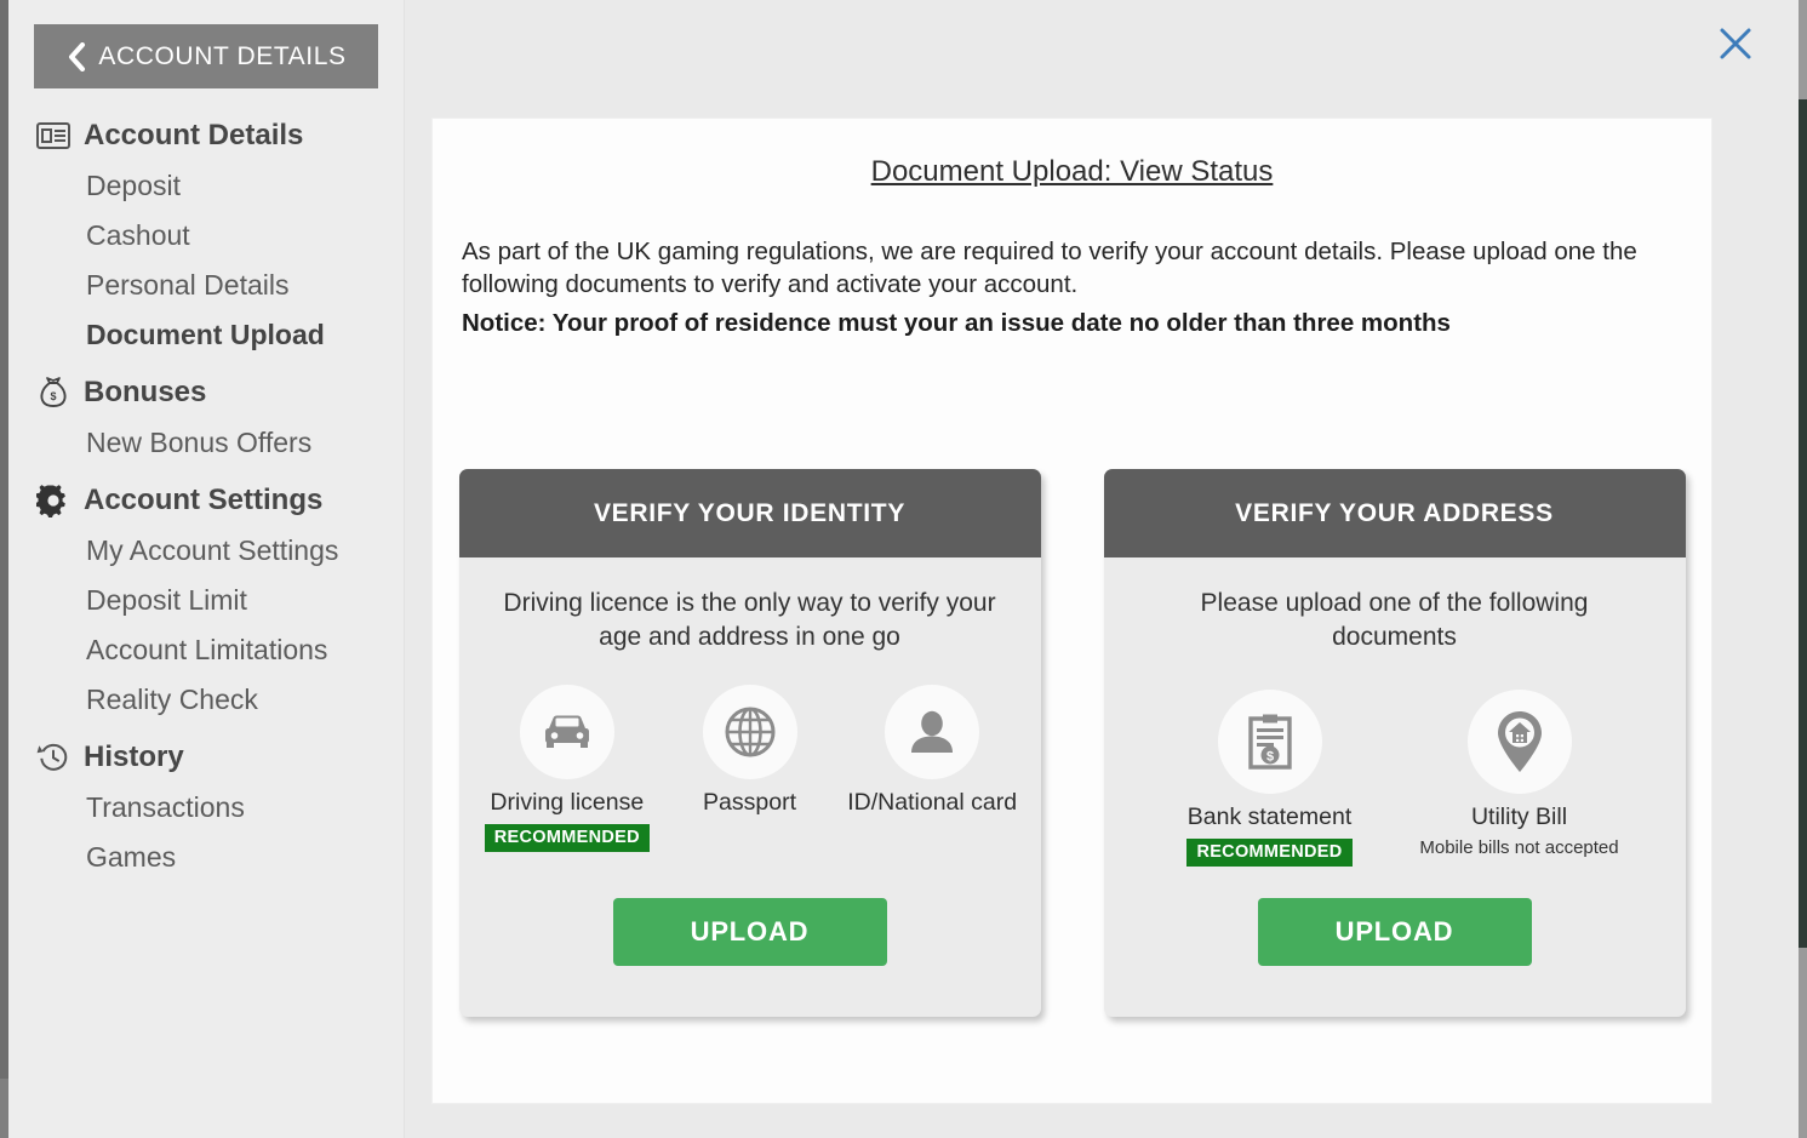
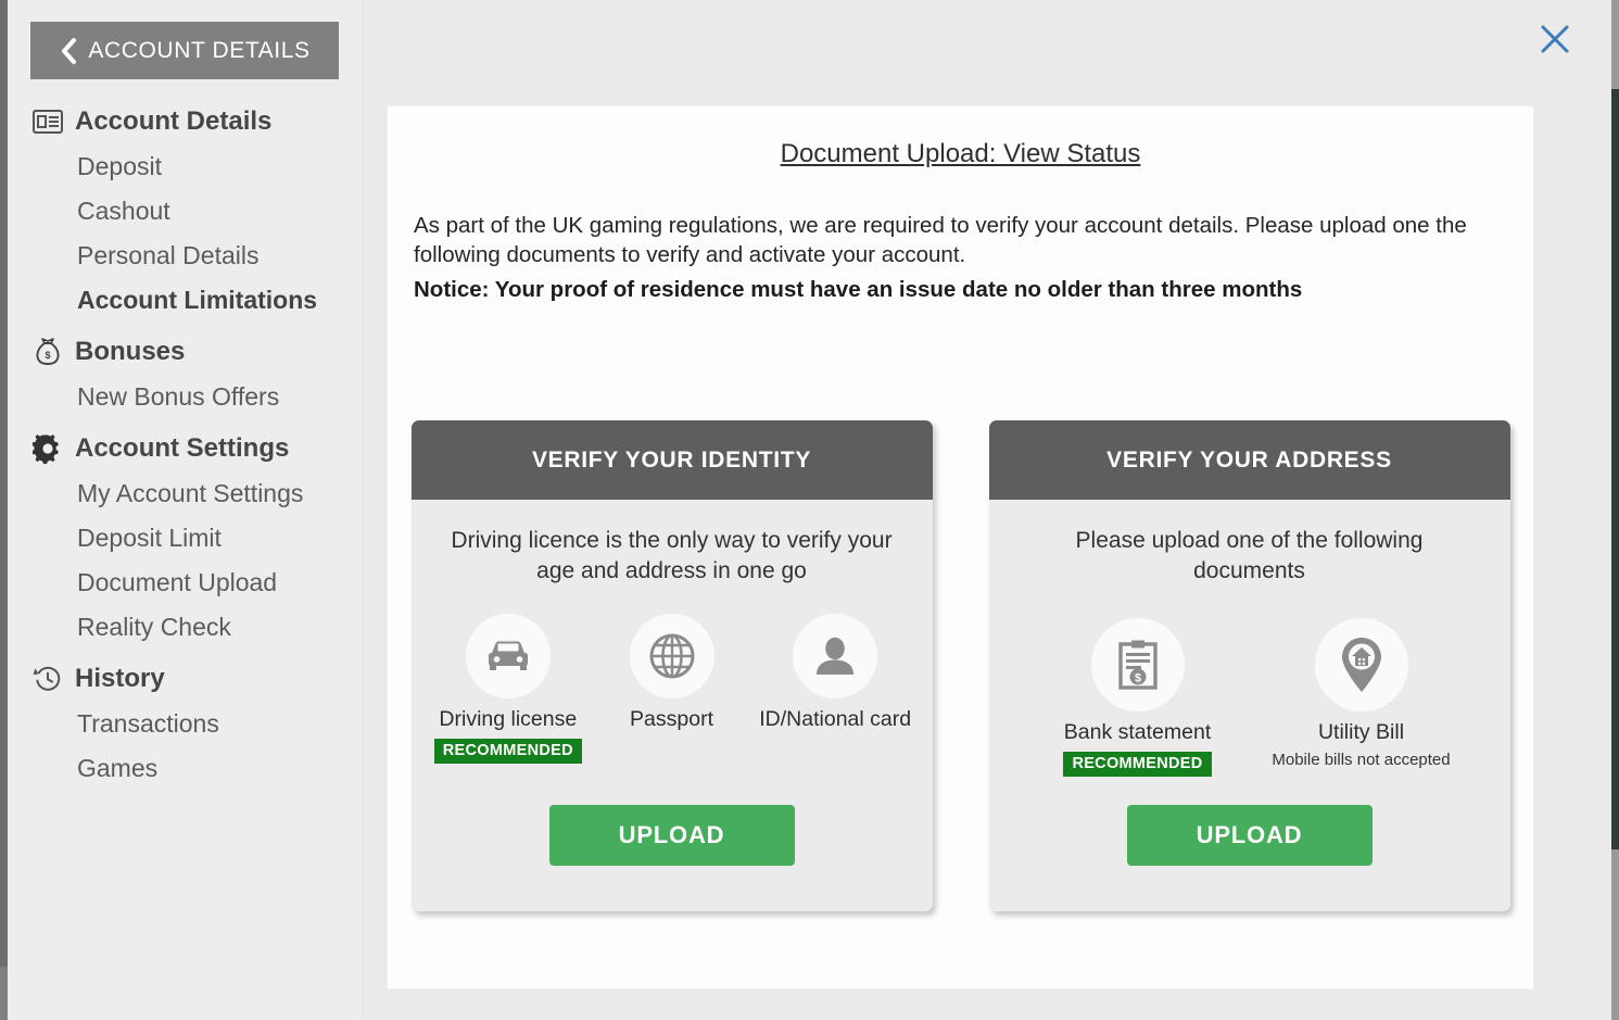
  ACCOUNT DETAILS
  Account Details
  Deposit
  Cashout
  Personal Details
- Document Upload
+ Account Limitations
  $
  Bonuses
  New Bonus Offers
  Account Settings
  My Account Settings
  Deposit Limit
- Account Limitations
+ Document Upload
  Reality Check
  History
  Transactions
  Games
  Document Upload: View Status
  As part of the UK gaming regulations, we are required to verify your account details. Please upload one the following documents to verify and activate your account.
- Notice: Your proof of residence must your an issue date no older than three months
+ Notice: Your proof of residence must have an issue date no older than three months
  VERIFY YOUR IDENTITY
  Driving licence is the only way to verify your age and address in one go
  Driving license
  RECOMMENDED
  Passport
  ID/National card
  UPLOAD
  VERIFY YOUR ADDRESS
  Please upload one of the following documents
  $
  Bank statement
  RECOMMENDED
  Utility Bill
  Mobile bills not accepted
  UPLOAD
